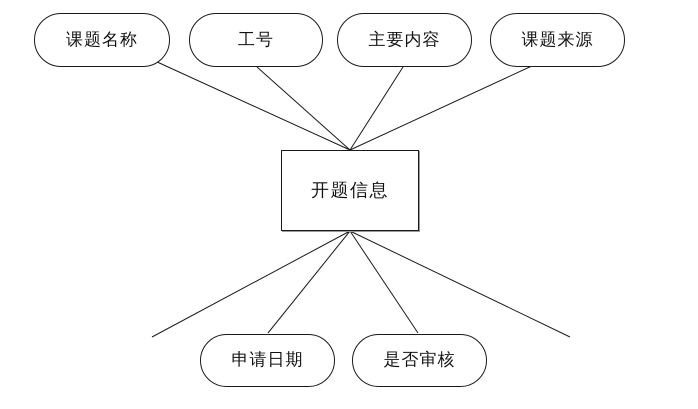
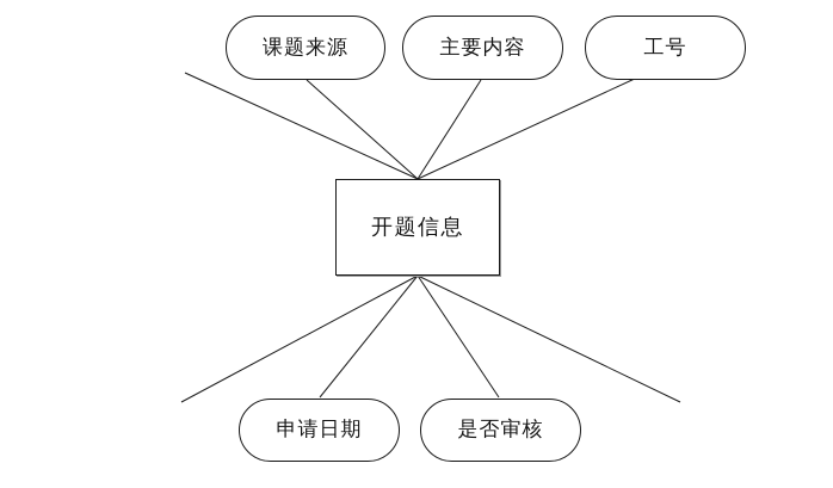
- 课题名称
- 工号
+ 课题来源
  主要内容
- 课题来源
+ 工号
  开题信息
  申请日期
  是否审核
